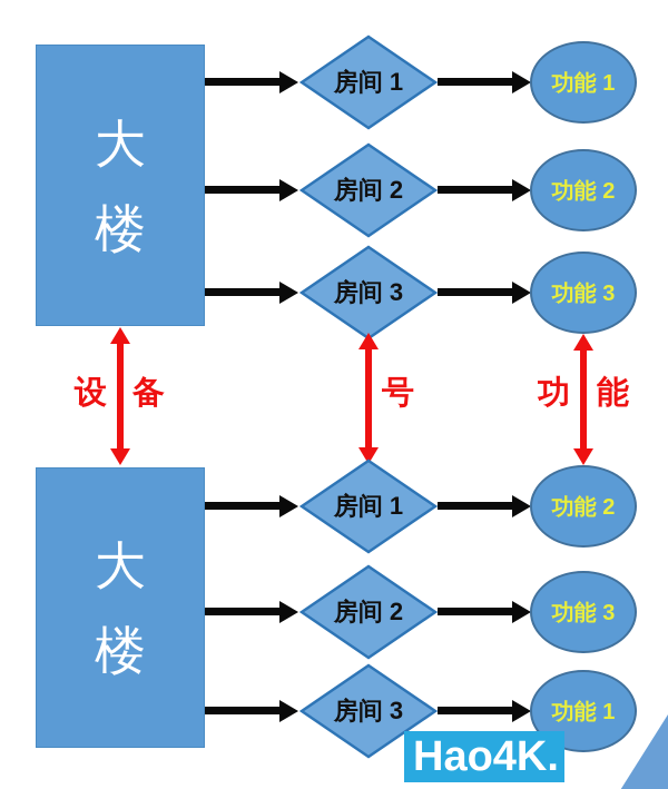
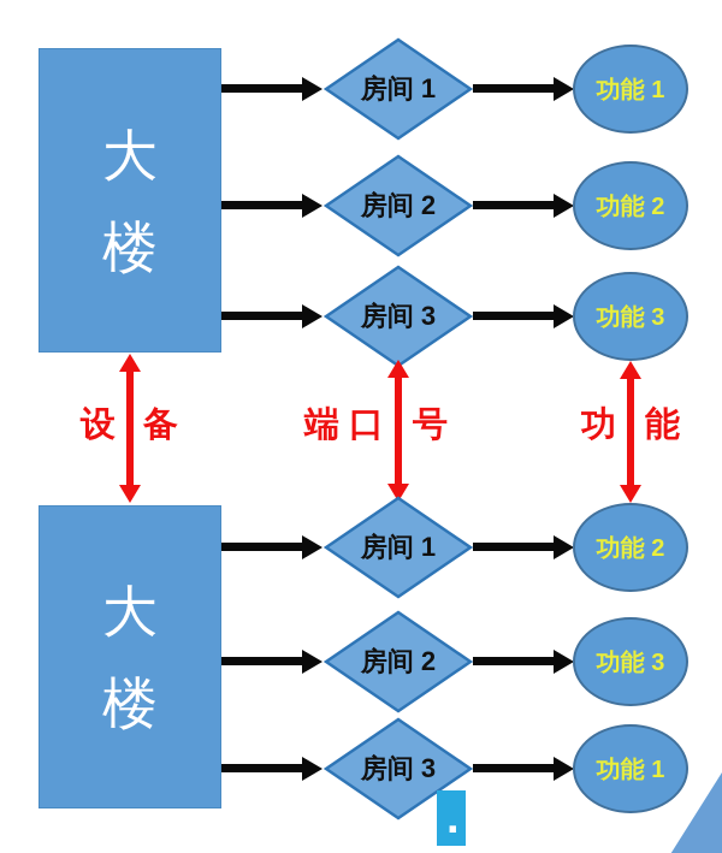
  大
  楼
  房间 1
  房间 2
  房间 3
  功能 1
  功能 2
  功能 3
  设
  备
+ 端 口
  号
  功
  能
  大
  楼
  房间 1
  房间 2
  房间 3
  功能 2
  功能 3
  功能 1
- Hao4K
  .
